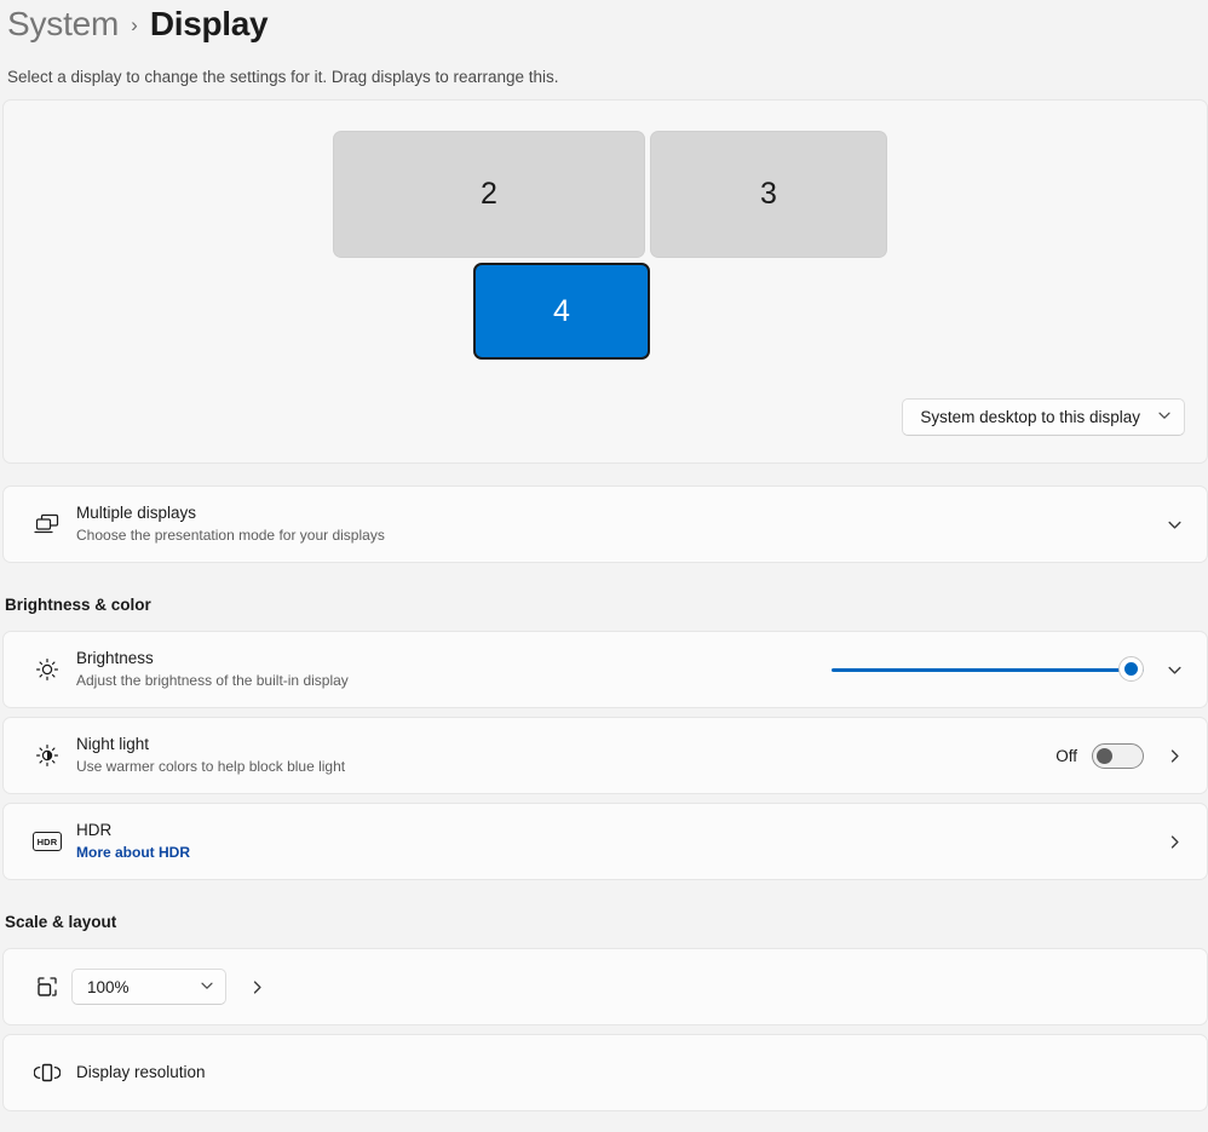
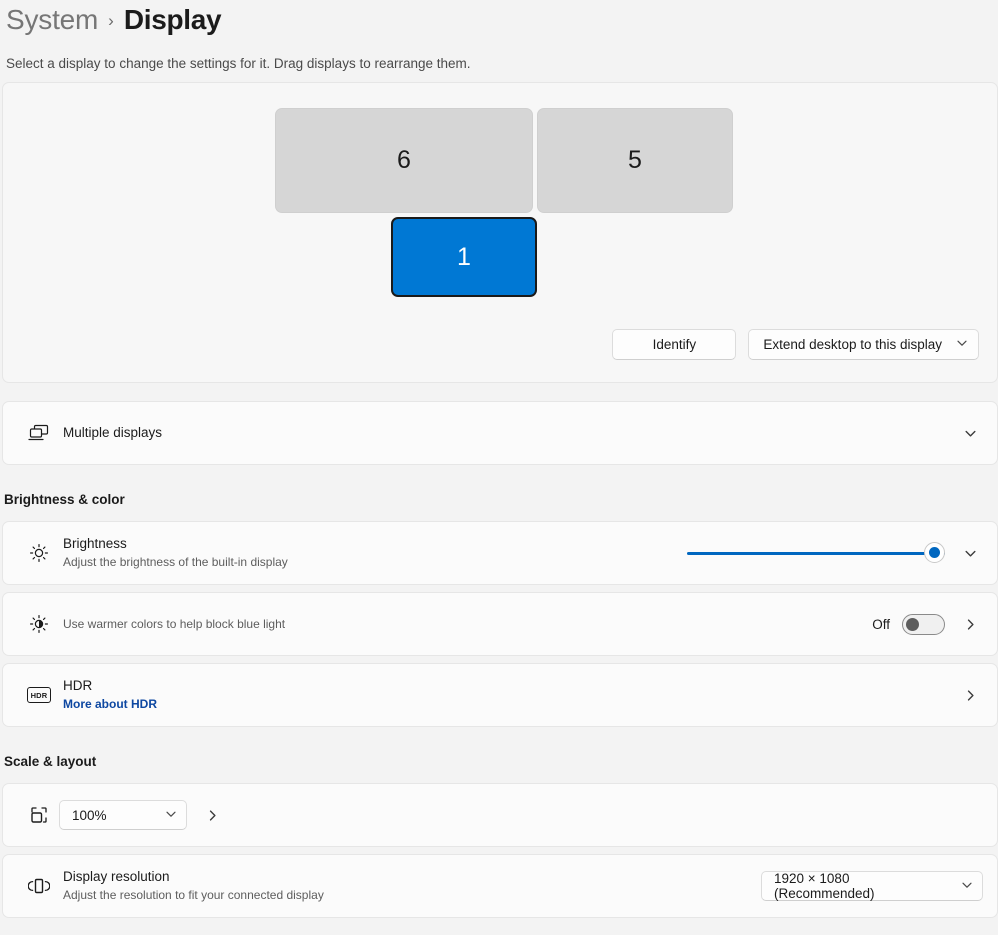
  System
  ›
  Display
- Select a display to change the settings for it. Drag displays to rearrange this.
+ Select a display to change the settings for it. Drag displays to rearrange them.
- 2
+ 6
- 3
+ 5
- 4
+ 1
+ Identify
- System desktop to this display
+ Extend desktop to this display
  Multiple displays
- Choose the presentation mode for your displays
  Brightness & color
  Brightness
  Adjust the brightness of the built-in display
- Night light
  Use warmer colors to help block blue light
  Off
  HDR
  HDR
  More about HDR
  Scale & layout
  100%
  Display resolution
+ Adjust the resolution to fit your connected display
+ 1920 × 1080 (Recommended)
